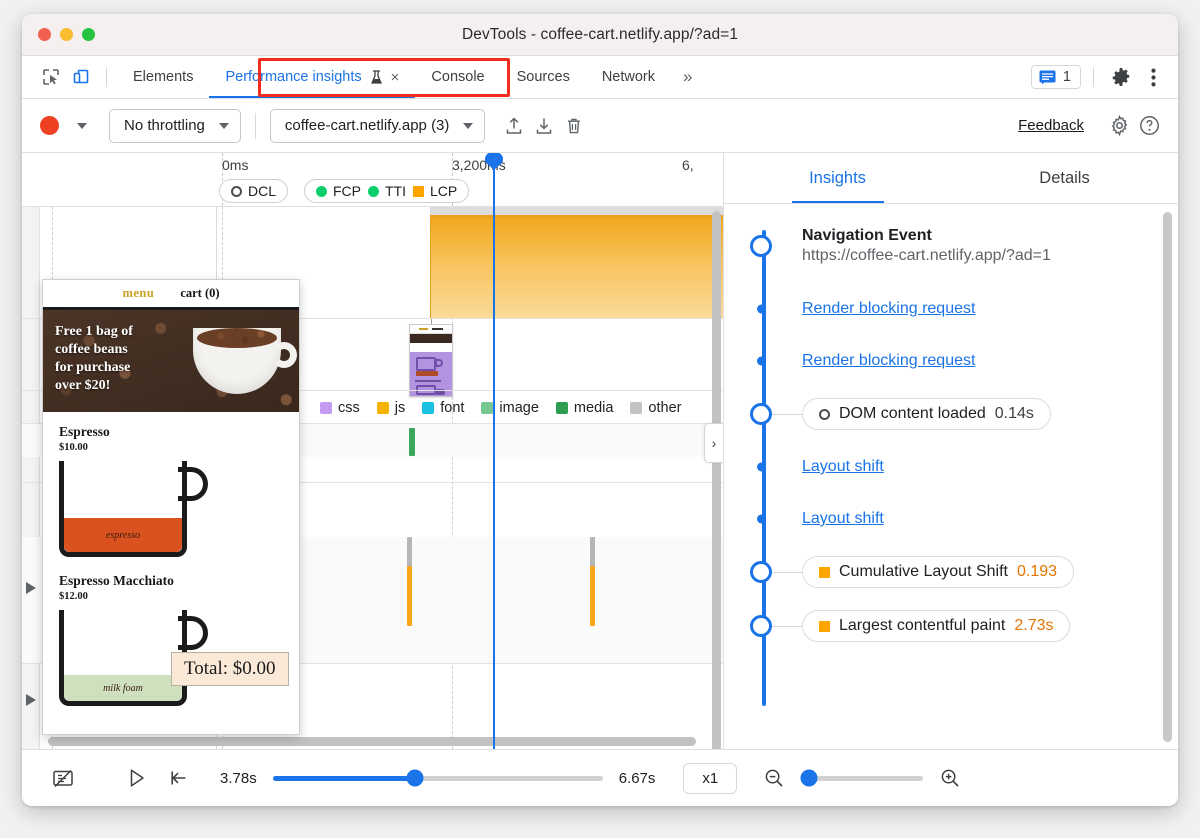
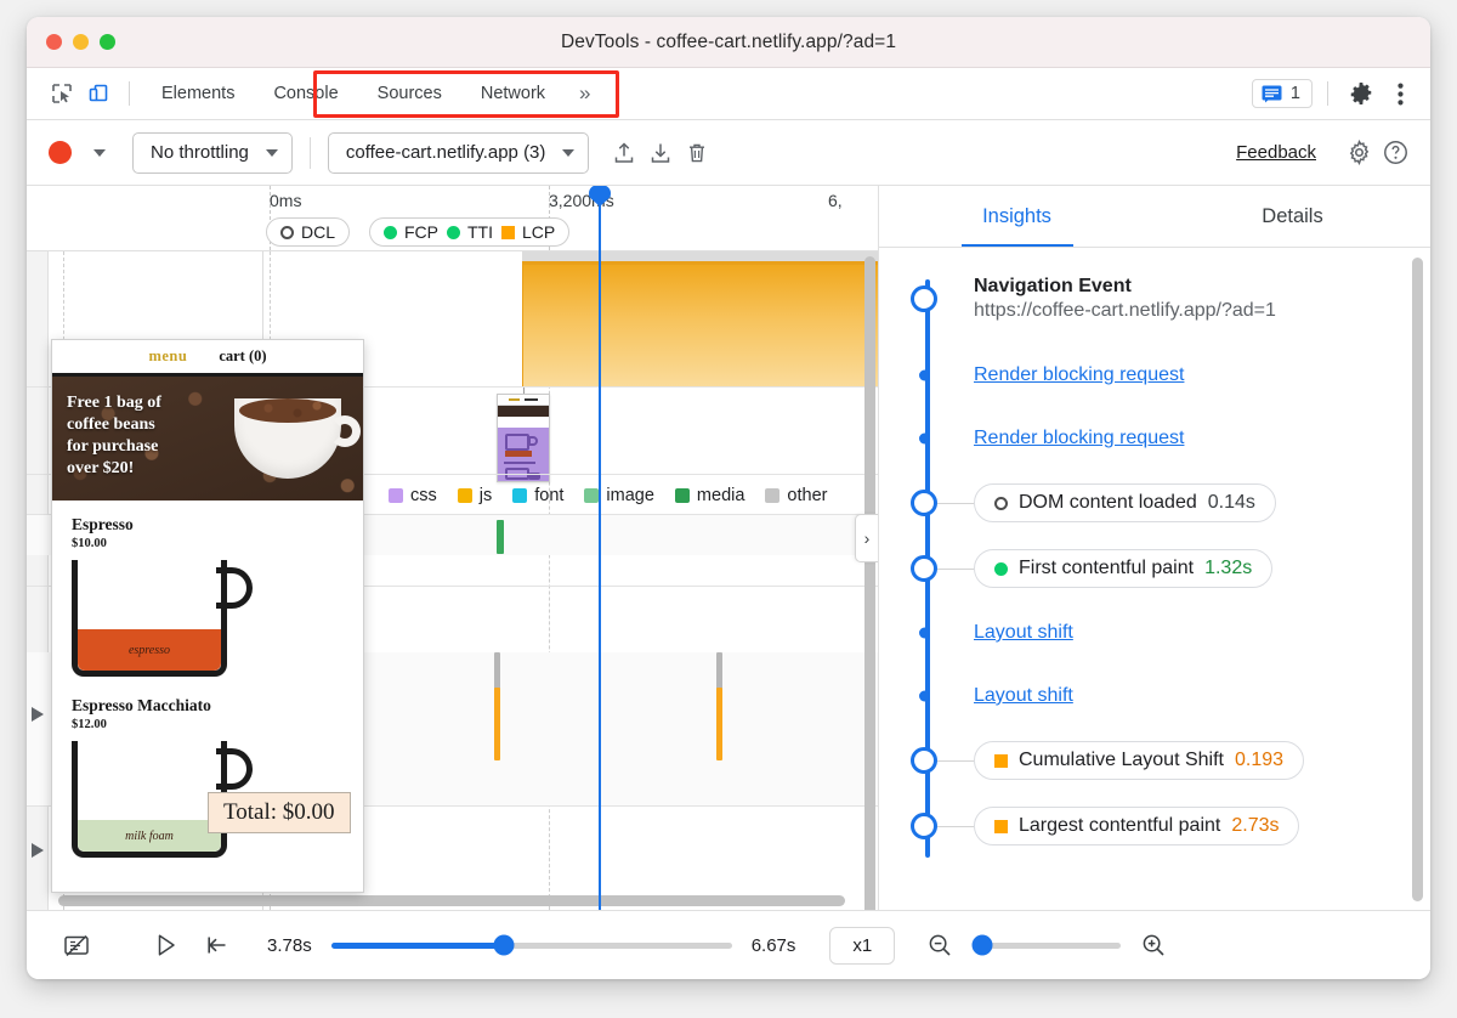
  DevTools - coffee-cart.netlify.app/?ad=1
  Elements
- Performance insights
- ×
  Console
  Sources
  Network
  »
  1
  No throttling
  coffee-cart.netlify.app (3)
  Feedback
  0ms
  3,200s
  6,
  DCL
  FCP
  TTI
  LCP
  css
  js
  font
  image
  media
  other
  ›
  menu
  cart (0)
  Free 1 bag of
  coffee beans
  for purchase
  over $20!
  Espresso
  $10.00
  espresso
  Espresso Macchiato
  $12.00
  milk foam
  Total: $0.00
  Insights
  Details
  Navigation Event
  https://coffee-cart.netlify.app/?ad=1
  Render blocking request
  Render blocking request
  DOM content loaded
  0.14s
+ First contentful paint
+ 1.32s
  Layout shift
  Layout shift
  Cumulative Layout Shift
  0.193
  Largest contentful paint
  2.73s
  3.78s
  6.67s
  x1
